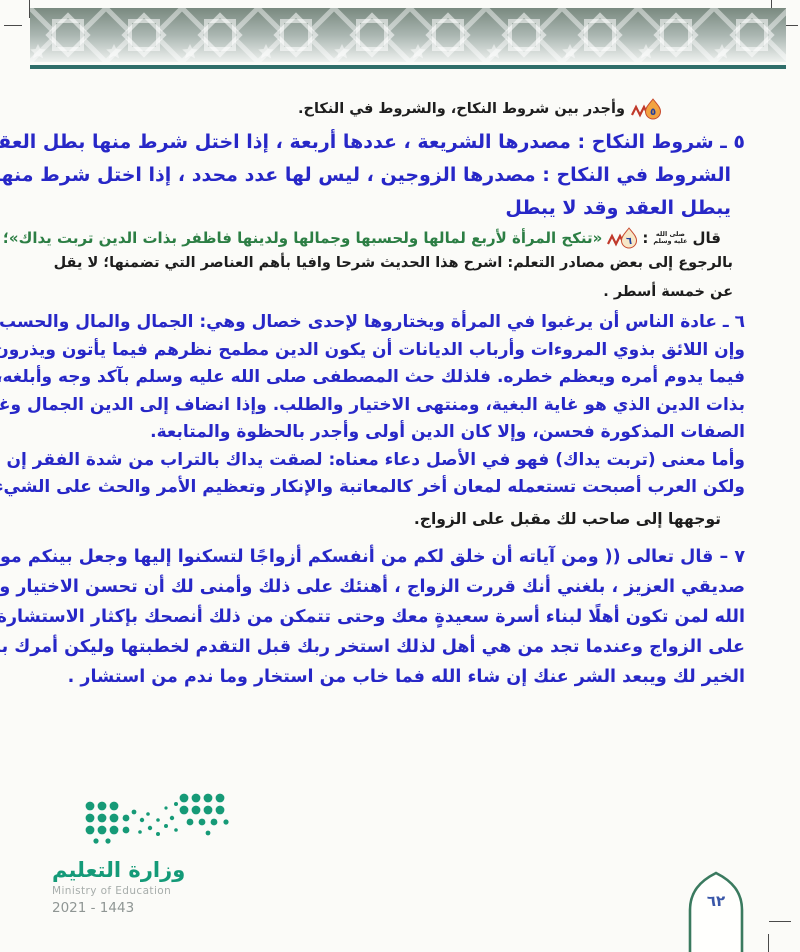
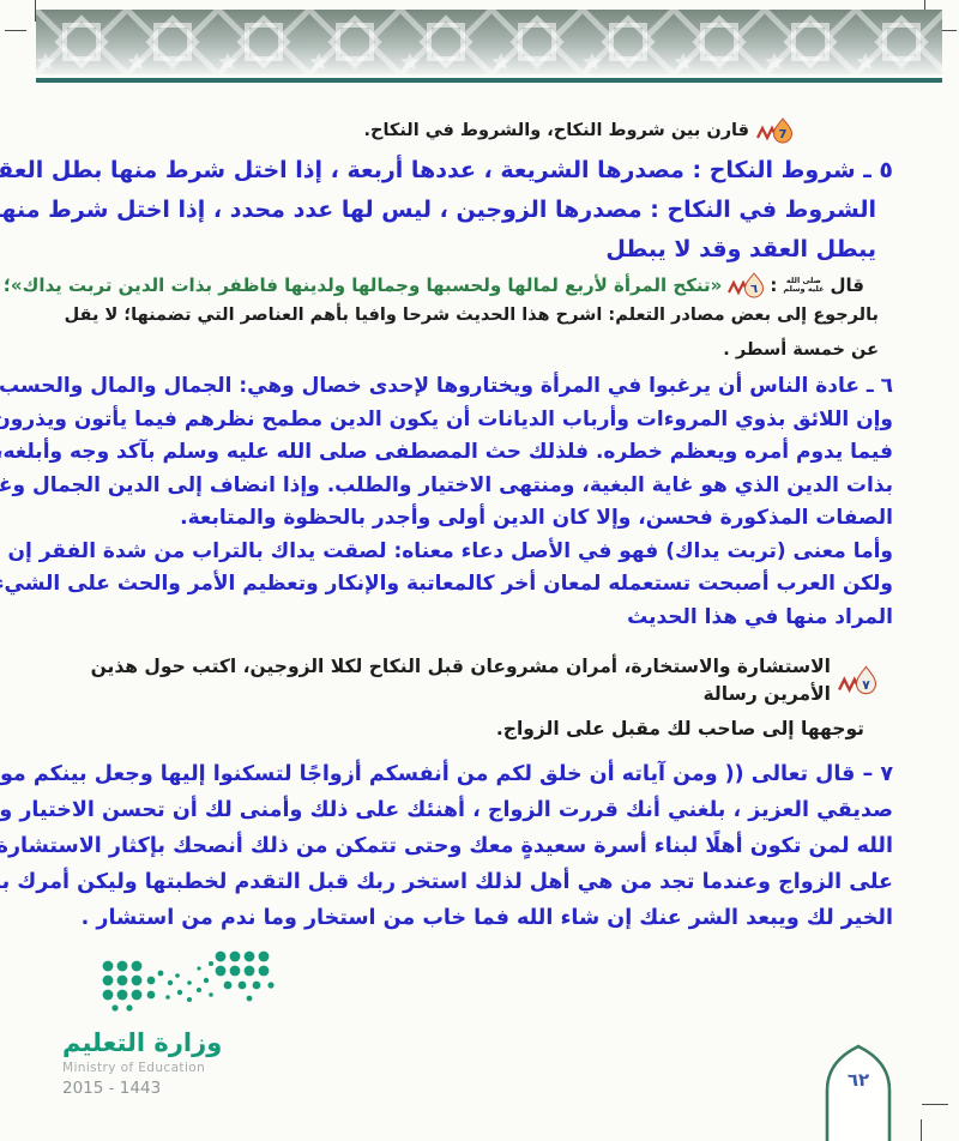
- ٥
+ 7
- وأجدر بين شروط النكاح، والشروط في النكاح.
+ قارن بين شروط النكاح، والشروط في النكاح.
  ٥ ـ شروط النكاح : مصدرها الشريعة ، عددها أربعة ، إذا اختل شرط منها بطل العق
  الشروط في النكاح : مصدرها الزوجين ، ليس لها عدد محدد ، إذا اختل شرط منه
  يبطل العقد وقد لا يبطل
  قال
  صلى الله
  عليه وسلم
  :
  ٦
  «تنكح المرأة لأربع لمالها ولحسبها وجمالها ولدينها فاظفر بذات الدين تربت يداك»؛
  بالرجوع إلى بعض مصادر التعلم: اشرح هذا الحديث شرحا وافيا بأهم العناصر التي تضمنها؛ لا يقل
  عن خمسة أسطر .
  ٦ ـ عادة الناس أن يرغبوا في المرأة ويختاروها لإحدى خصال وهي: الجمال والمال والحسب
  وإن اللائق بذوي المروءات وأرباب الديانات أن يكون الدين مطمح نظرهم فيما يأتون ويذرون
  فيما يدوم أمره ويعظم خطره. فلذلك حث المصطفى صلى الله عليه وسلم بآكد وجه وأبلغه
  بذات الدين الذي هو غاية البغية، ومنتهى الاختيار والطلب. وإذا انضاف إلى الدين الجمال وغ
  الصفات المذكورة فحسن، وإلا كان الدين أولى وأجدر بالحظوة والمتابعة.
  وأما معنى (تربت يداك) فهو في الأصل دعاء معناه: لصقت يداك بالتراب من شدة الفقر إن
  ولكن العرب أصبحت تستعمله لمعان أخر كالمعاتبة والإنكار وتعظيم الأمر والحث على الشي
+ المراد منها في هذا الحديث
+ ٧
+ الاستشارة والاستخارة، أمران مشروعان قبل النكاح لكلا الزوجين، اكتب حول هذين الأمرين رسالة
  توجهها إلى صاحب لك مقبل على الزواج.
  ٧ – قال تعالى (( ومن آياته أن خلق لكم من أنفسكم أزواجًا لتسكنوا إليها وجعل بينكم مو
  صديقي العزيز ، بلغني أنك قررت الزواج ، أهنئك على ذلك وأمنى لك أن تحسن الاختيار و
  الله لمن تكون أهلًا لبناء أسرة سعيدةٍ معك وحتى تتمكن من ذلك أنصحك بإكثار الاستشارة
  على الزواج وعندما تجد من هي أهل لذلك استخر ربك قبل التقدم لخطبتها وليكن أمرك ب
  الخير لك ويبعد الشر عنك إن شاء الله فما خاب من استخار وما ندم من استشار .
  وزارة التعليم
  Ministry of Education
- 2021 - 1443
+ 2015 - 1443
  ٦٢
